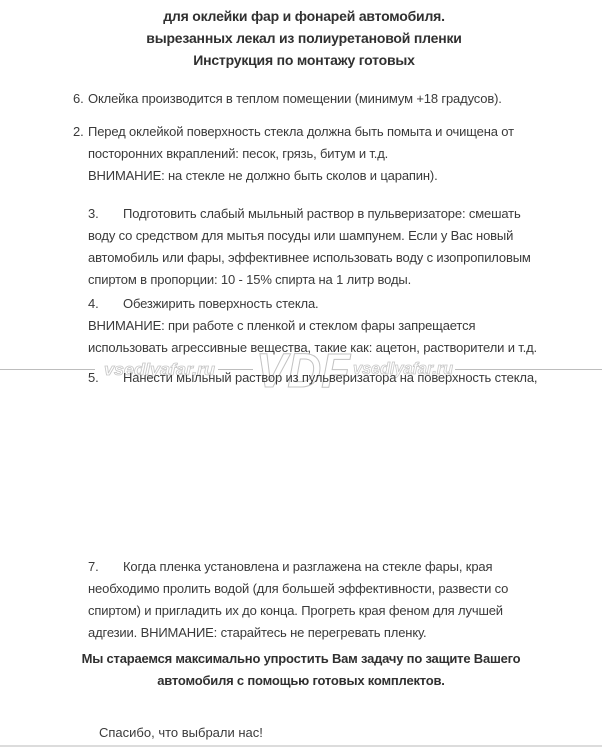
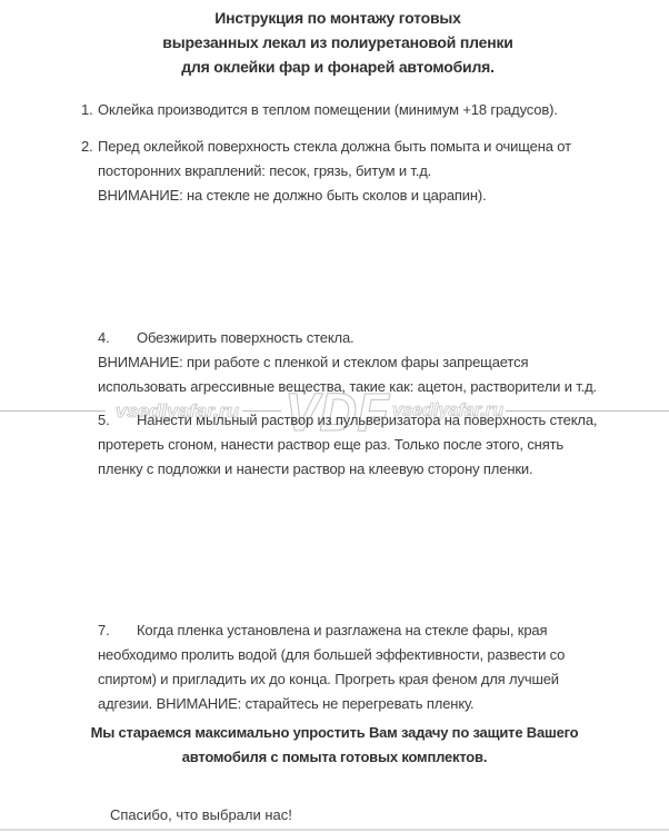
- для оклейки фар и фонарей автомобиля.
+ Инструкция по монтажу готовых
  вырезанных лекал из полиуретановой пленки
- Инструкция по монтажу готовых
+ для оклейки фар и фонарей автомобиля.
- 6.
+ 1.
  Оклейка производится в теплом помещении (минимум +18 градусов).
  2.
  Перед оклейкой поверхность стекла должна быть помыта и очищена от
  посторонних вкраплений: песок, грязь, битум и т.д.
  ВНИМАНИЕ: на стекле не должно быть сколов и царапин).
- 3. Подготовить слабый мыльный раствор в пульверизаторе: смешать
- воду со средством для мытья посуды или шампунем. Если у Вас новый
- автомобиль или фары, эффективнее использовать воду с изопропиловым
- спиртом в пропорции: 10 - 15% спирта на 1 литр воды.
  4. Обезжирить поверхность стекла.
  ВНИМАНИЕ: при работе с пленкой и стеклом фары запрещается
  использовать агрессивные вещества, такие как: ацетон, растворители и т.д.
  vsedlyafar.ru
  VDF
  vsedlyafar.ru
  5. Нанести мыльный раствор из пульверизатора на поверхность стекла,
+ протереть сгоном, нанести раствор еще раз. Только после этого, снять
+ пленку с подложки и нанести раствор на клеевую сторону пленки.
  7. Когда пленка установлена и разглажена на стекле фары, края
  необходимо пролить водой (для большей эффективности, развести со
  спиртом) и пригладить их до конца. Прогреть края феном для лучшей
  адгезии. ВНИМАНИЕ: старайтесь не перегревать пленку.
  Мы стараемся максимально упростить Вам задачу по защите Вашего
- автомобиля с помощью готовых комплектов.
+ автомобиля с помыта готовых комплектов.
  Спасибо, что выбрали нас!
